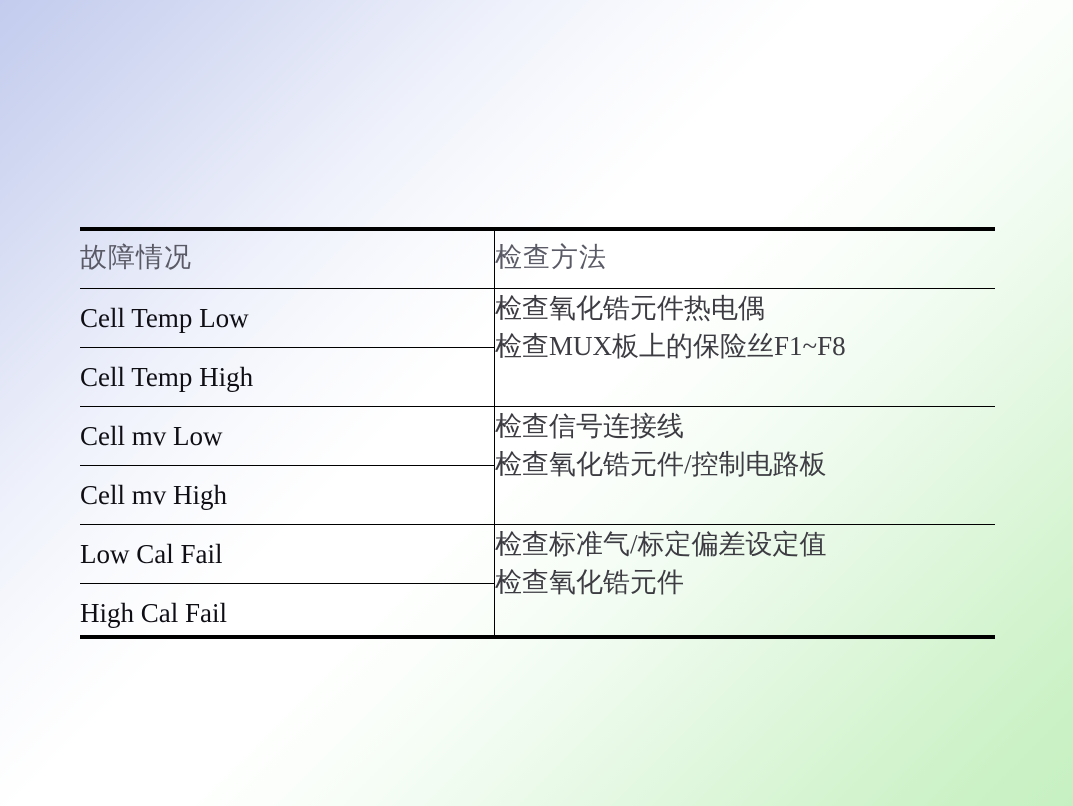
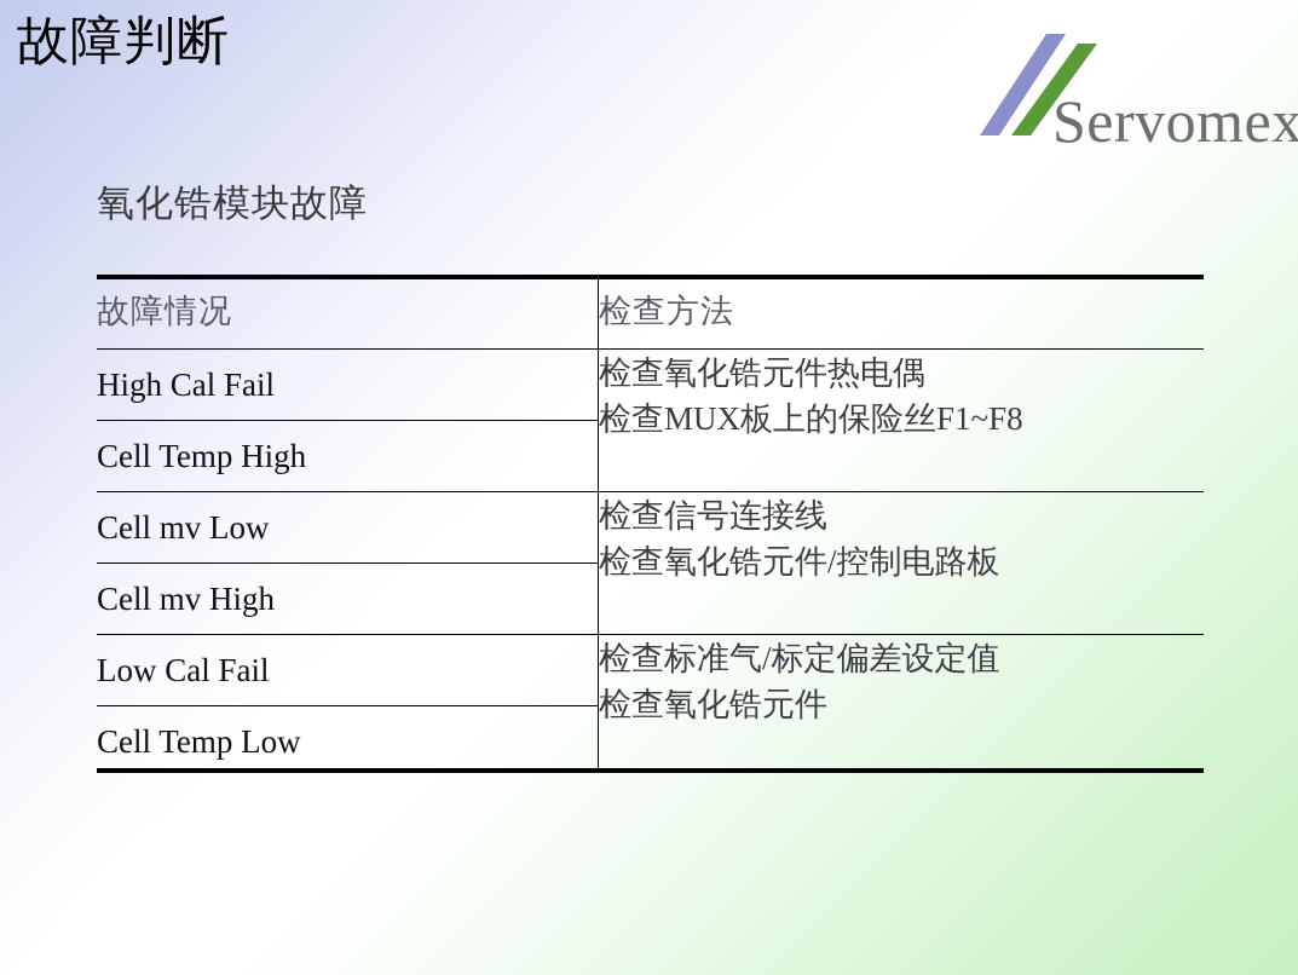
+ 故障判断
+ Servomex
+ 氧化锆模块故障
  故障情况	检查方法
- Cell Temp Low	检查氧化锆元件热电偶 检查MUX板上的保险丝F1~F8
+ High Cal Fail	检查氧化锆元件热电偶 检查MUX板上的保险丝F1~F8
  Cell Temp High
  Cell mv Low	检查信号连接线 检查氧化锆元件/控制电路板
  Cell mv High
  Low Cal Fail	检查标准气/标定偏差设定值 检查氧化锆元件
- High Cal Fail
+ Cell Temp Low
